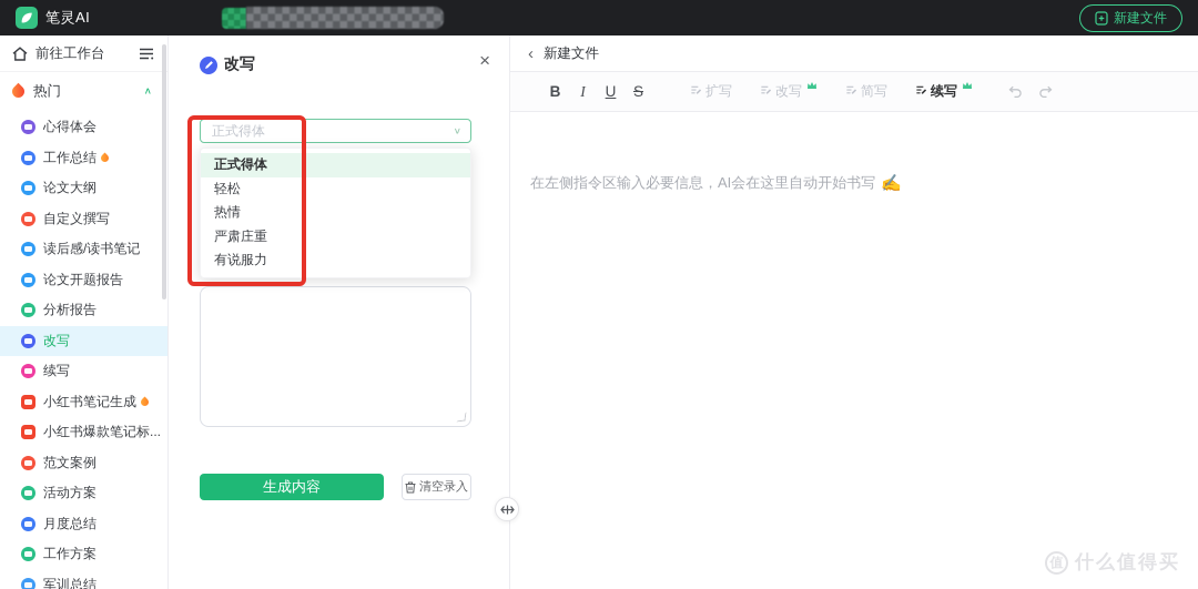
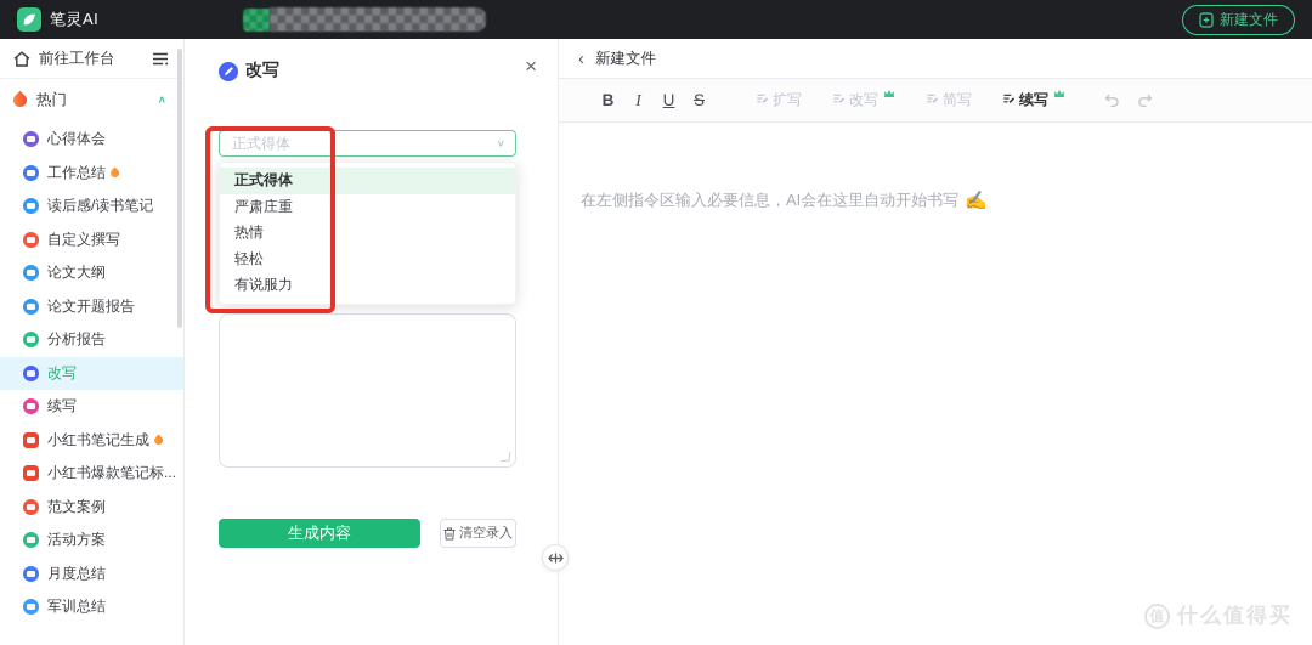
  笔灵AI
  新建文件
  前往工作台
  热门
  ∧
  心得体会
  工作总结
- 论文大纲
+ 读后感/读书笔记
  自定义撰写
- 读后感/读书笔记
+ 论文大纲
  论文开题报告
  分析报告
  改写
  续写
  小红书笔记生成
  小红书爆款笔记标...
  范文案例
  活动方案
  月度总结
- 工作方案
  军训总结
  改写
  ×
  正式得体
  ∨
  正式得体
- 轻松
+ 严肃庄重
  热情
- 严肃庄重
+ 轻松
  有说服力
  生成内容
  清空录入
  ‹
  新建文件
  B
  I
  U
  S
  扩写
  改写
  简写
  续写
  在左侧指令区输入必要信息，AI会在这里自动开始书写
  ✍
  值
  什么值得买
